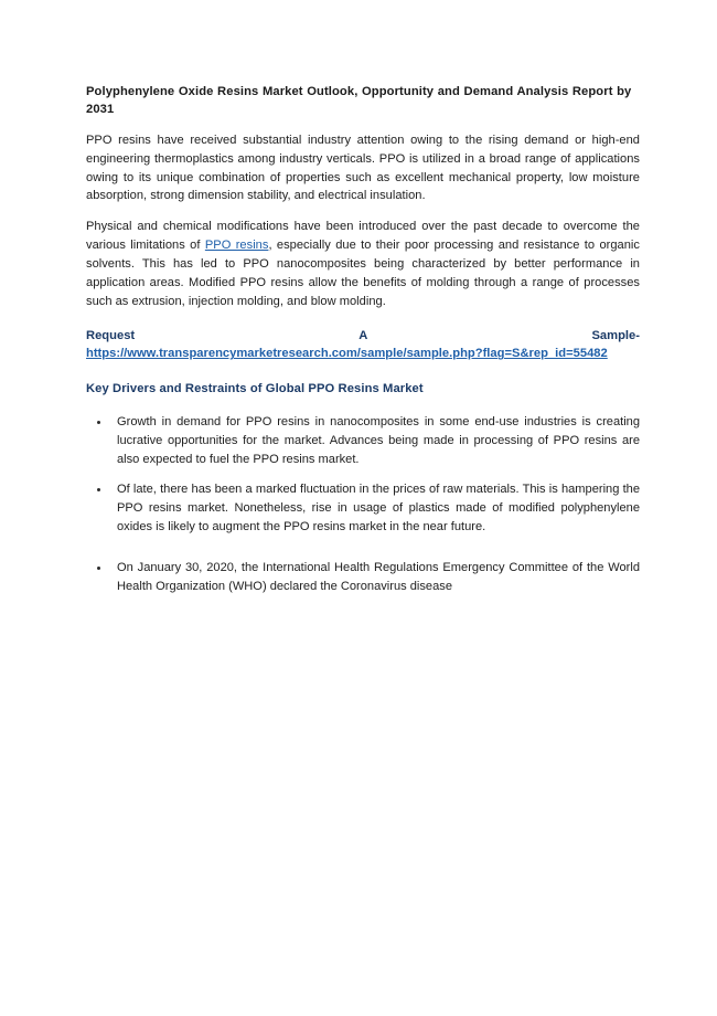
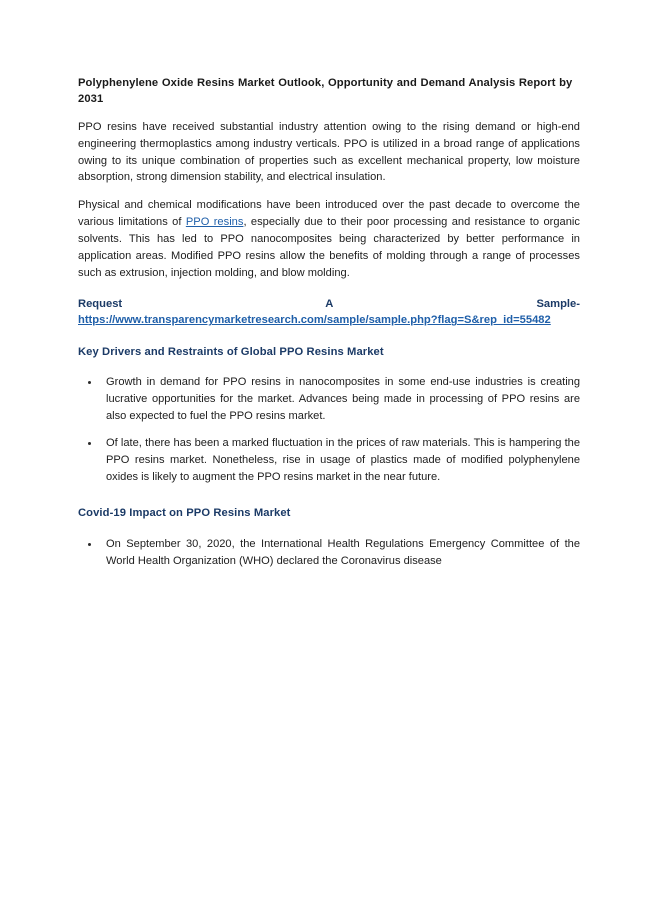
  Polyphenylene Oxide Resins Market Outlook, Opportunity and Demand Analysis Report by 2031
  PPO resins have received substantial industry attention owing to the rising demand or high-end engineering thermoplastics among industry verticals. PPO is utilized in a broad range of applications owing to its unique combination of properties such as excellent mechanical property, low moisture absorption, strong dimension stability, and electrical insulation.
  Physical and chemical modifications have been introduced over the past decade to overcome the various limitations of PPO resins, especially due to their poor processing and resistance to organic solvents. This has led to PPO nanocomposites being characterized by better performance in application areas. Modified PPO resins allow the benefits of molding through a range of processes such as extrusion, injection molding, and blow molding.
  Request
  A
  Sample-
  https://www.transparencymarketresearch.com/sample/sample.php?flag=S&rep_id=55482
  Key Drivers and Restraints of Global PPO Resins Market
  Growth in demand for PPO resins in nanocomposites in some end-use industries is creating lucrative opportunities for the market. Advances being made in processing of PPO resins are also expected to fuel the PPO resins market.
  Of late, there has been a marked fluctuation in the prices of raw materials. This is hampering the PPO resins market. Nonetheless, rise in usage of plastics made of modified polyphenylene oxides is likely to augment the PPO resins market in the near future.
+ Covid-19 Impact on PPO Resins Market
- On January 30, 2020, the International Health Regulations Emergency Committee of the World Health Organization (WHO) declared the Coronavirus disease
+ On September 30, 2020, the International Health Regulations Emergency Committee of the World Health Organization (WHO) declared the Coronavirus disease
